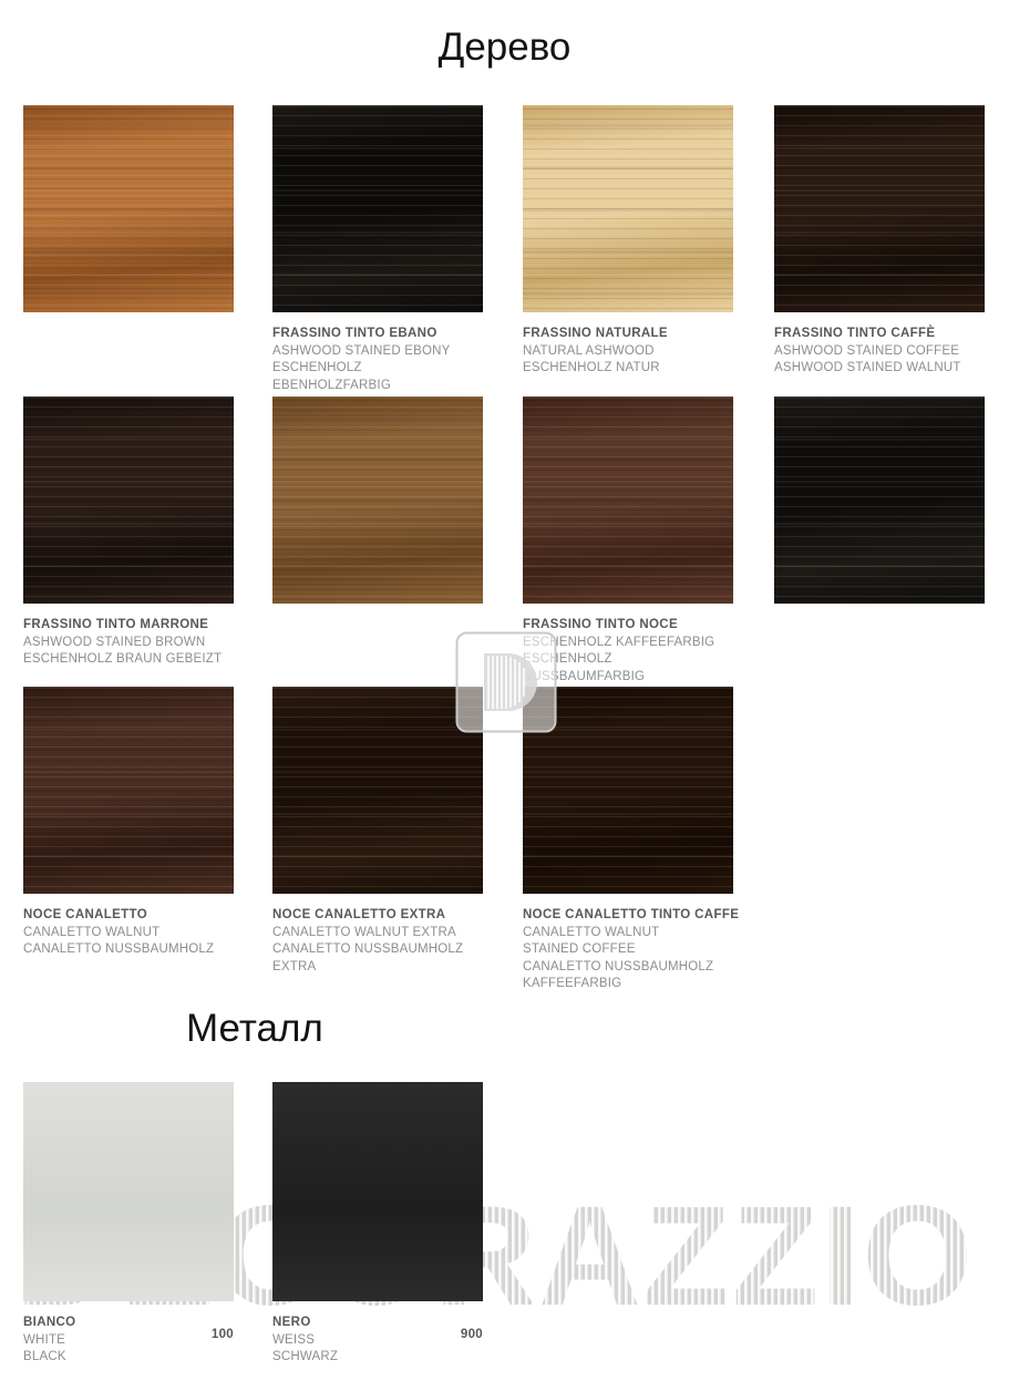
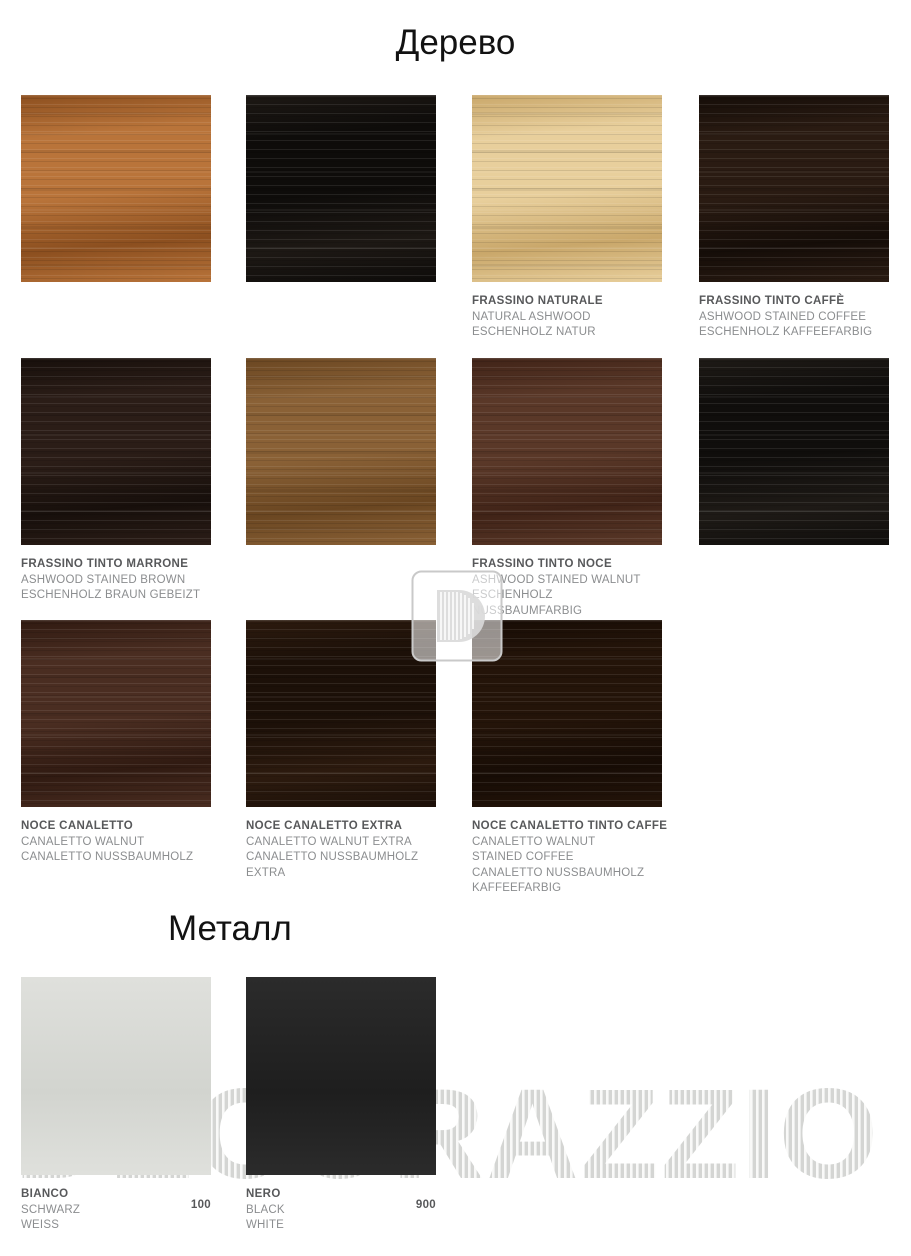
  CRAZZIO
  Дерево
  Металл
- FRASSINO TINTO EBANO
- ASHWOOD STAINED EBONY
- ESCHENHOLZ EBENHOLZFARBIG
  FRASSINO NATURALE
  NATURAL ASHWOOD
  ESCHENHOLZ NATUR
  FRASSINO TINTO CAFFÈ
  ASHWOOD STAINED COFFEE
- ASHWOOD STAINED WALNUT
+ ESCHENHOLZ KAFFEEFARBIG
  FRASSINO TINTO MARRONE
  ASHWOOD STAINED BROWN
  ESCHENHOLZ BRAUN GEBEIZT
  FRASSINO TINTO NOCE
- ESCHENHOLZ KAFFEEFARBIG
+ ASHWOOD STAINED WALNUT
  ESCHENHOLZ USSBAUMFARBIG
  NOCE CANALETTO
  CANALETTO WALNUT
  CANALETTO NUSSBAUMHOLZ
  NOCE CANALETTO EXTRA
  CANALETTO WALNUT EXTRA
  CANALETTO NUSSBAUMHOLZ
  EXTRA
  NOCE CANALETTO TINTO CAFFE
  CANALETTO WALNUT
  STAINED COFFEE
  CANALETTO NUSSBAUMHOLZ
  KAFFEEFARBIG
  BIANCO
  100
- WHITE
+ SCHWARZ
- BLACK
+ WEISS
  NERO
  900
- WEISS
+ BLACK
- SCHWARZ
+ WHITE
